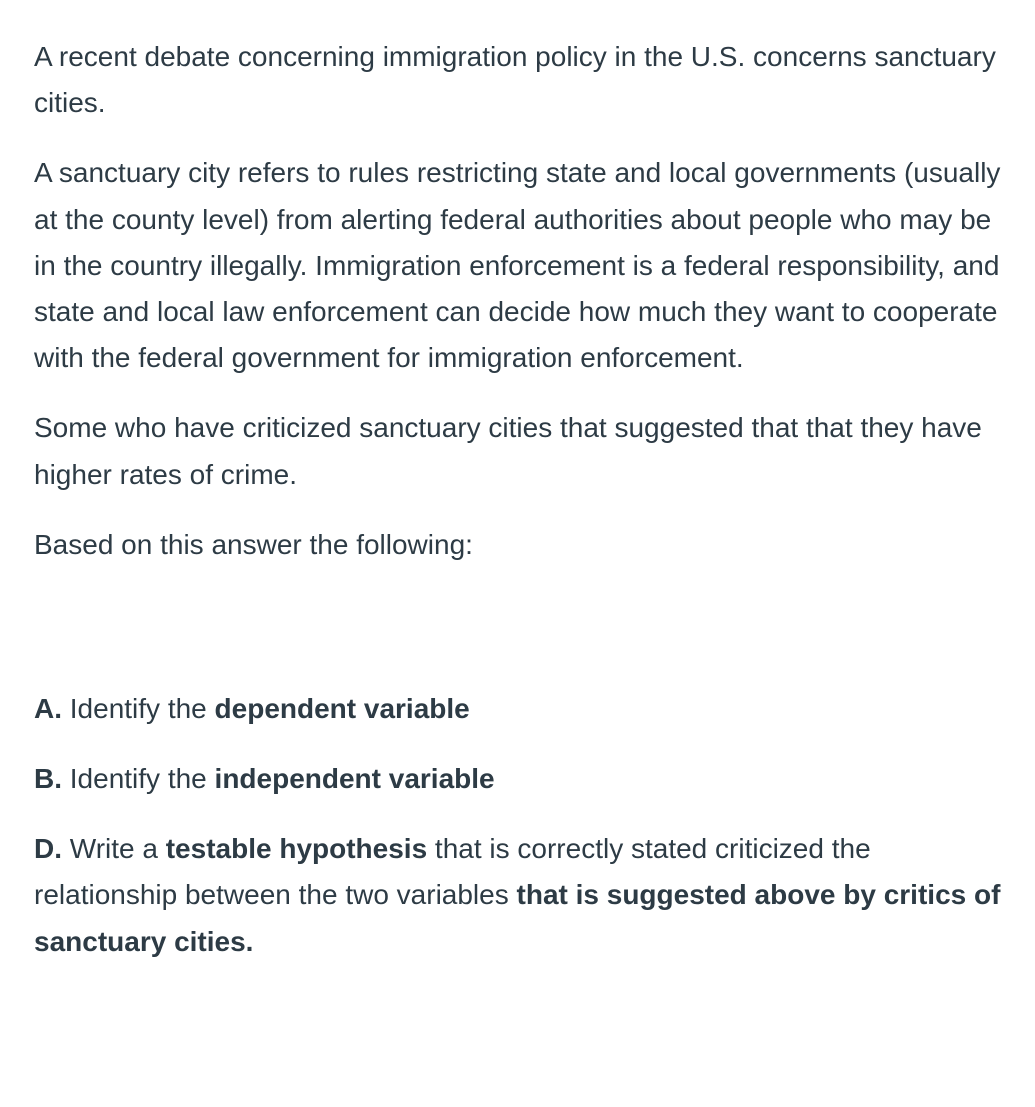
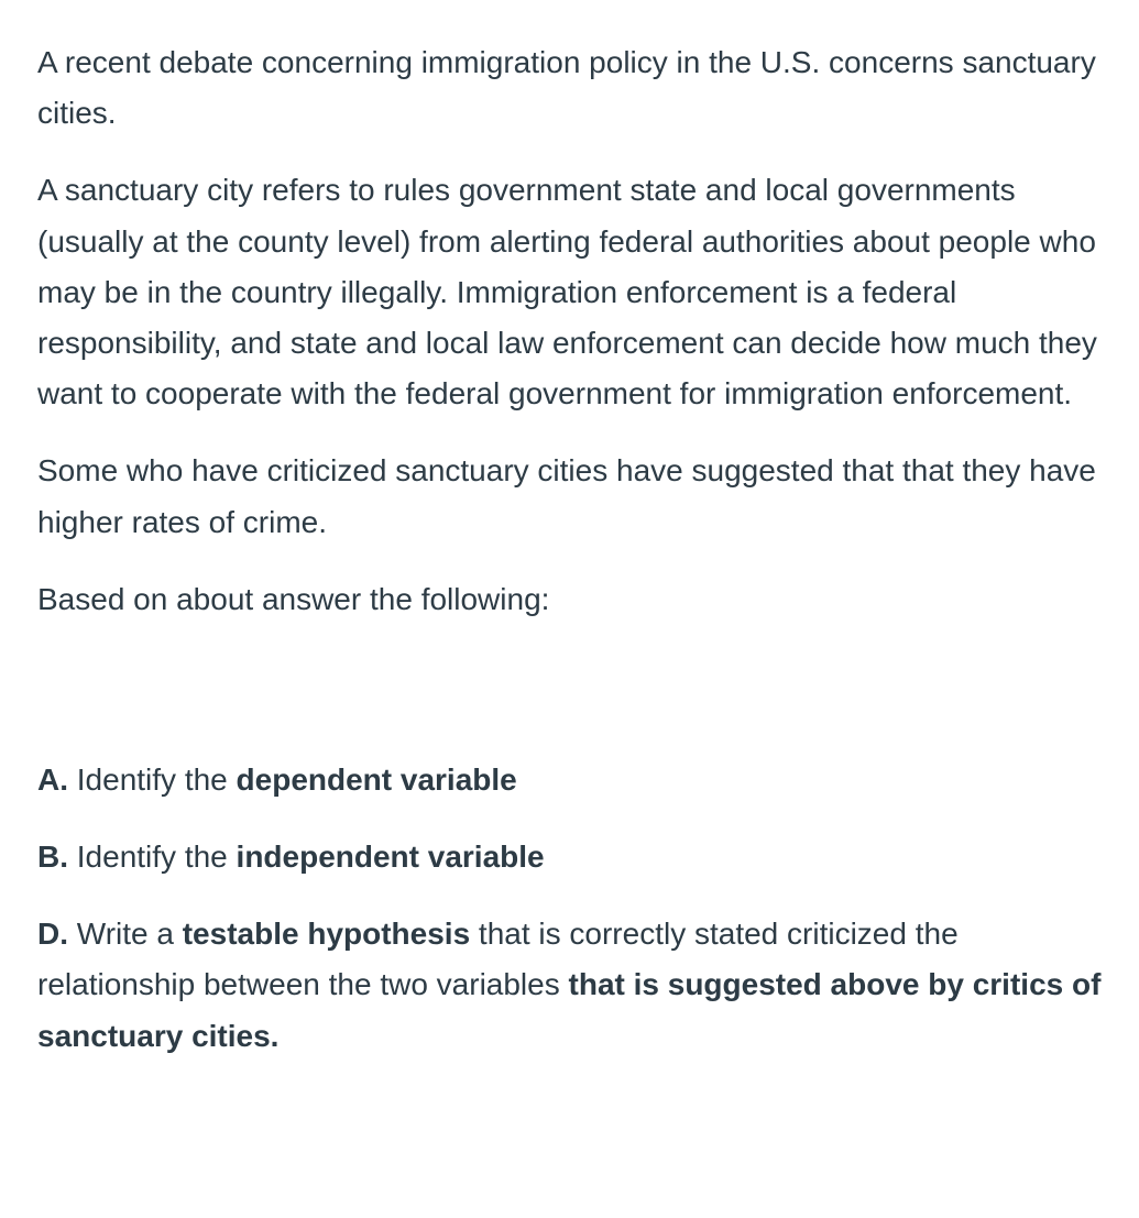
  A recent debate concerning immigration policy in the U.S. concerns sanctuary cities.
- A sanctuary city refers to rules restricting state and local governments (usually at the county level) from alerting federal authorities about people who may be in the country illegally. Immigration enforcement is a federal responsibility, and state and local law enforcement can decide how much they want to cooperate with the federal government for immigration enforcement.
+ A sanctuary city refers to rules government state and local governments (usually at the county level) from alerting federal authorities about people who may be in the country illegally. Immigration enforcement is a federal responsibility, and state and local law enforcement can decide how much they want to cooperate with the federal government for immigration enforcement.
- Some who have criticized sanctuary cities that suggested that that they have higher rates of crime.
+ Some who have criticized sanctuary cities have suggested that that they have higher rates of crime.
- Based on this answer the following:
+ Based on about answer the following:
  A. Identify the dependent variable
  B. Identify the independent variable
  D. Write a testable hypothesis that is correctly stated criticized the relationship between the two variables that is suggested above by critics of sanctuary cities.
